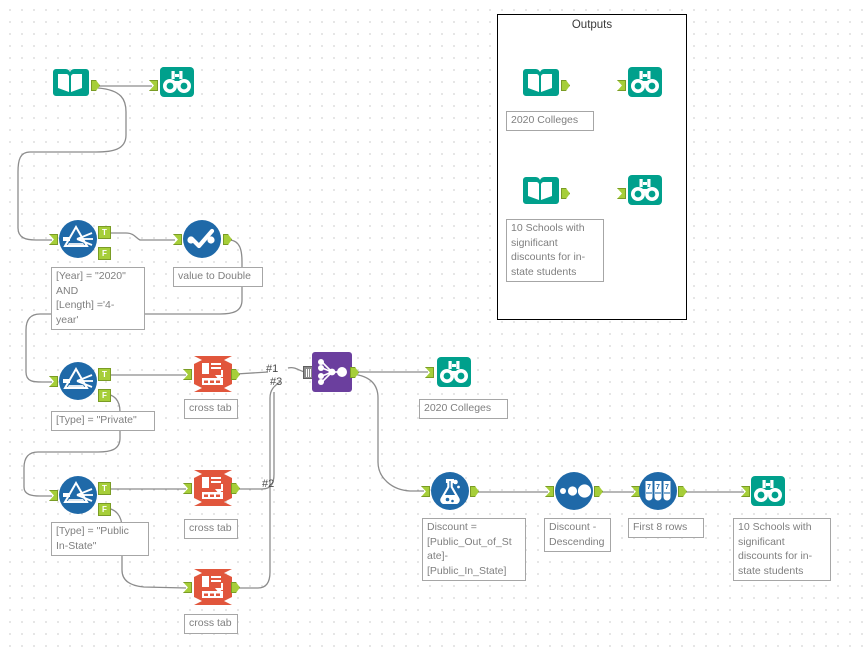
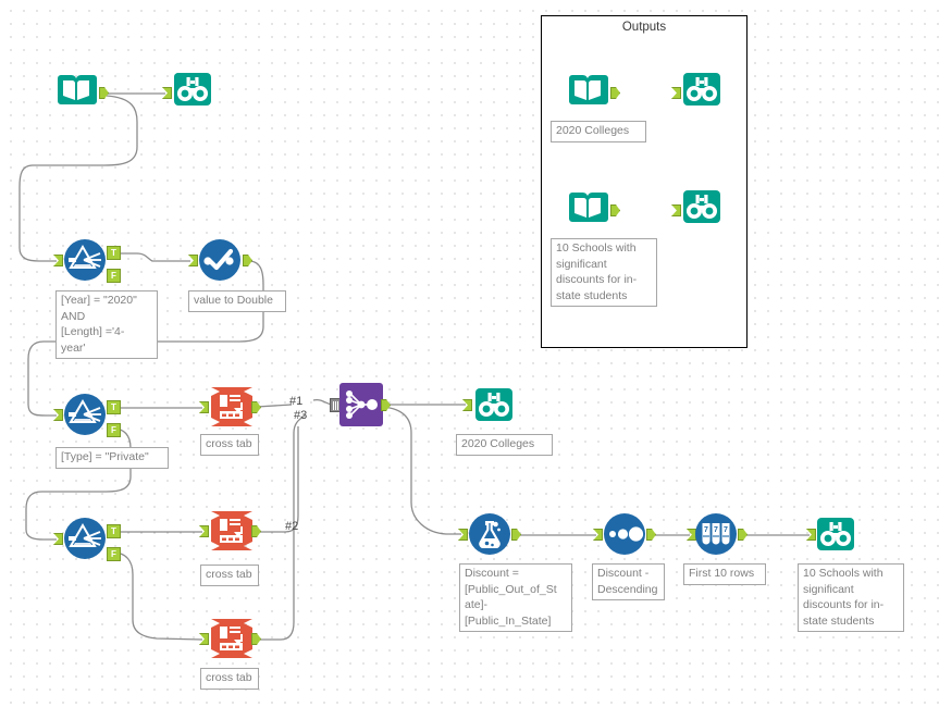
  Outputs
  2020 Colleges
  10 Schools with significant discounts for in-state students
  T
  F
  [Year] = "2020"
  AND
  [Length] ='4-
  year'
  value to Double
  T
  F
  [Type] = "Private"
  cross tab
  #1
  #3
  #2
  T
  F
- [Type] = "Public
- In-State"
  cross tab
  cross tab
  2020 Colleges
  Discount =
  [Public_Out_of_St
  ate]-
  [Public_In_State]
  Discount -
  Descending
- First 8 rows
+ First 10 rows
  10 Schools with significant discounts for in-state students
